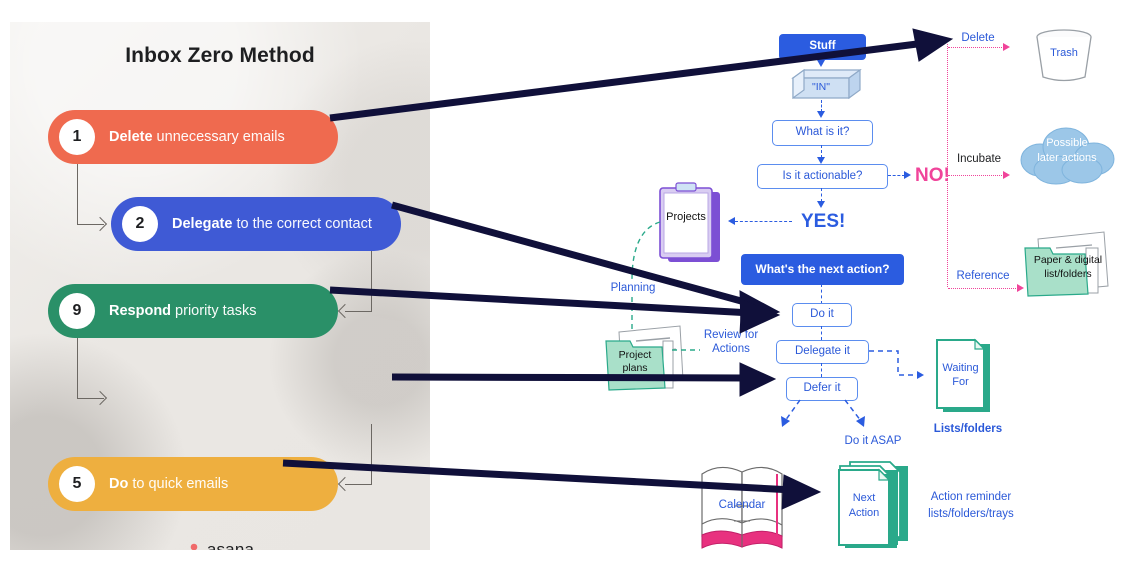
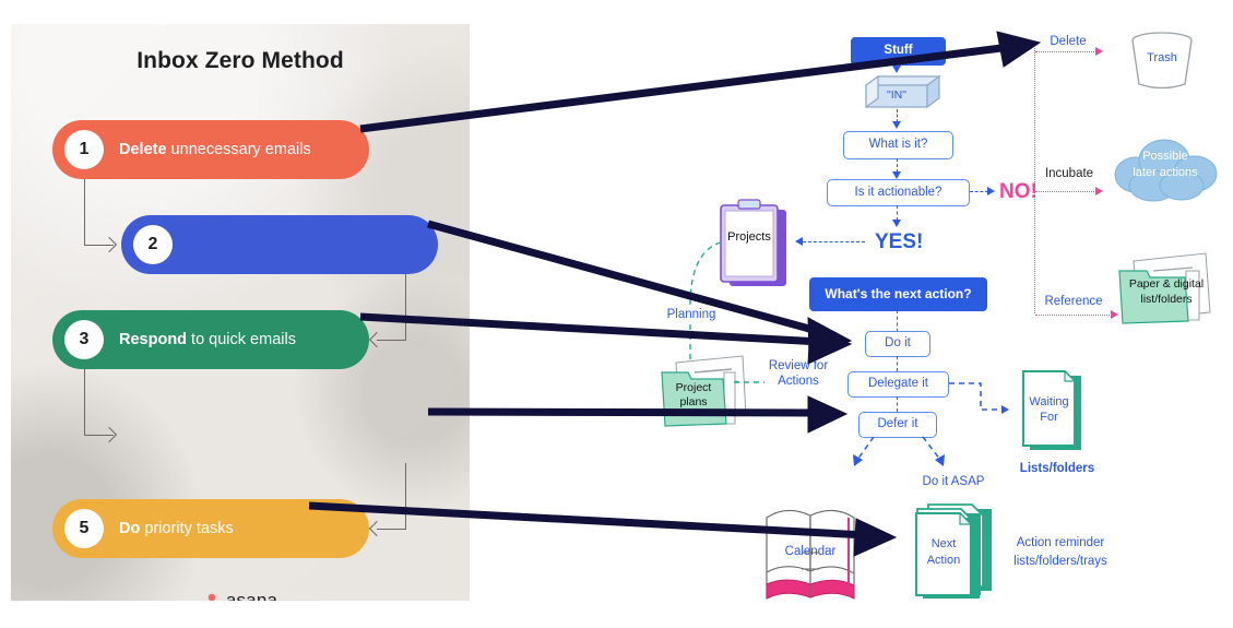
  Inbox Zero Method
  1
  Delete unnecessary emails
  2
- Delegate to the correct contact
- 9
+ 3
- Respond priority tasks
+ Respond to quick emails
  5
- Do to quick emails
+ Do priority tasks
  asana
  Stuff
  "IN"
  What is it?
  Is it actionable?
  NO!
  YES!
  Projects
  Planning
  What's the next action?
  Do it
  Delegate it
  Defer it
  Do it ASAP
  Project
  plans
  Review for
  Actions
  Delete
  Incubate
  Reference
  Trash
  Possible
  later actions
  Paper & digital
  list/folders
  Waiting
  For
  Lists/folders
  Calendar
  Next
  Action
  Action reminder
  lists/folders/trays
